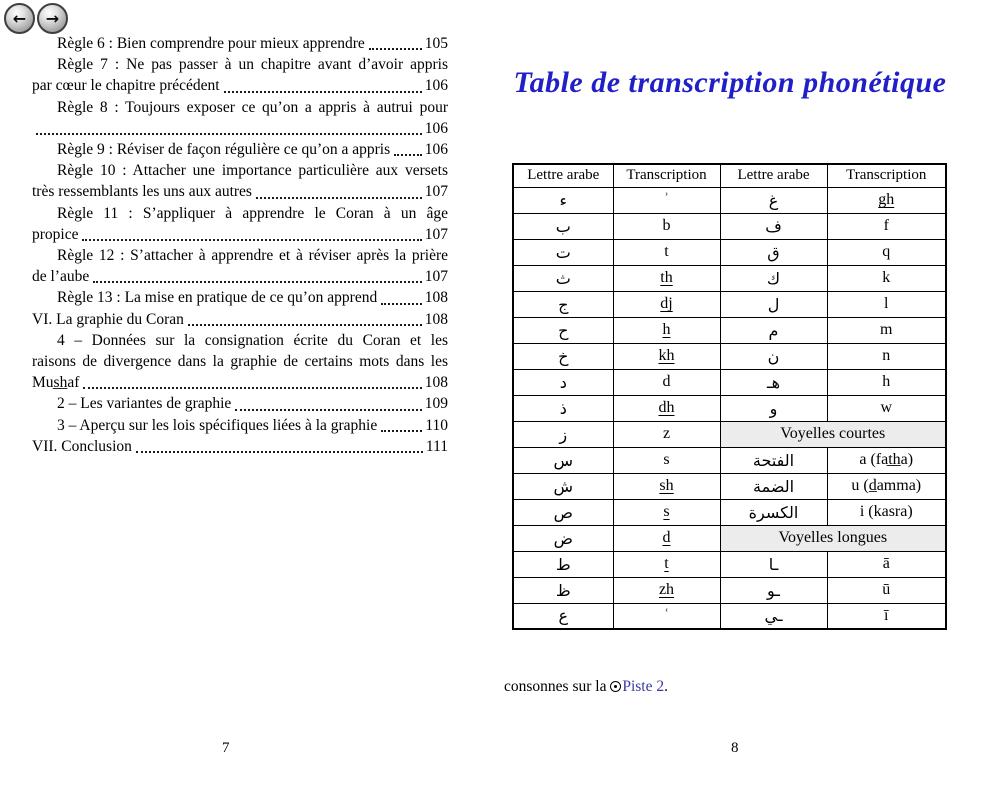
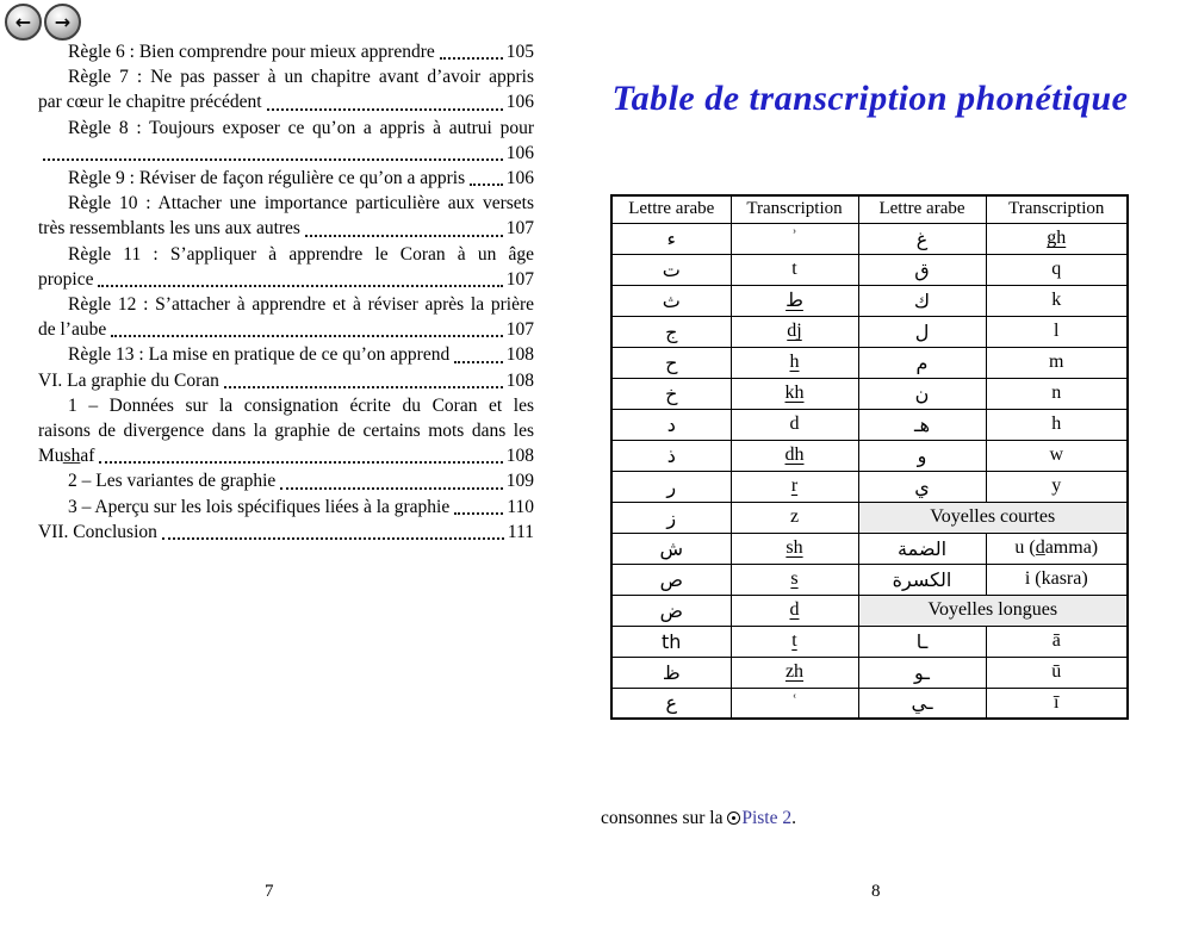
  ←
  →
  Règle 6 : Bien comprendre pour mieux apprendre
  105
  Règle 7 : Ne pas passer à un chapitre avant d’avoir appris
  par cœur le chapitre précédent
  106
  Règle 8 : Toujours exposer ce qu’on a appris à autrui pour
  106
  Règle 9 : Réviser de façon régulière ce qu’on a appris
  106
  Règle 10 : Attacher une importance particulière aux versets
  très ressemblants les uns aux autres
  107
  Règle 11 : S’appliquer à apprendre le Coran à un âge
  propice
  107
  Règle 12 : S’attacher à apprendre et à réviser après la prière
  de l’aube
  107
  Règle 13 : La mise en pratique de ce qu’on apprend
  108
  VI. La graphie du Coran
  108
- 4 – Données sur la consignation écrite du Coran et les
+ 1 – Données sur la consignation écrite du Coran et les
  raisons de divergence dans la graphie de certains mots dans les
  Mus̲h̲af
  108
  2 – Les variantes de graphie
  109
  3 – Aperçu sur les lois spécifiques liées à la graphie
  110
  VII. Conclusion
  111
  Table de transcription phonétique
  Lettre arabe	Transcription	Lettre arabe	Transcription
  ء	ʾ	غ	gh
- ب	b	ف	f
  ت	t	ق	q
- ث	th	ك	k
+ ث	ط	ك	k
  ج	dj	ل	l
  ح	h	م	m
  خ	kh	ن	n
  د	d	هـ	h
  ذ	dh	و	w
+ ر	r	ي	y
  ز	z	Voyelles courtes
- س	s	الفتحة	a (fat̲h̲a)
  ش	sh	الضمة	u (d̲amma)
  ص	s	الكسرة	i (kasra)
  ض	d	Voyelles longues
- ط	t	ـا	ā
+ th	t	ـا	ā
  ظ	zh	ـو	ū
  ع	ʿ	ـي	ī
  consonnes sur la Piste 2.
  7
  8
